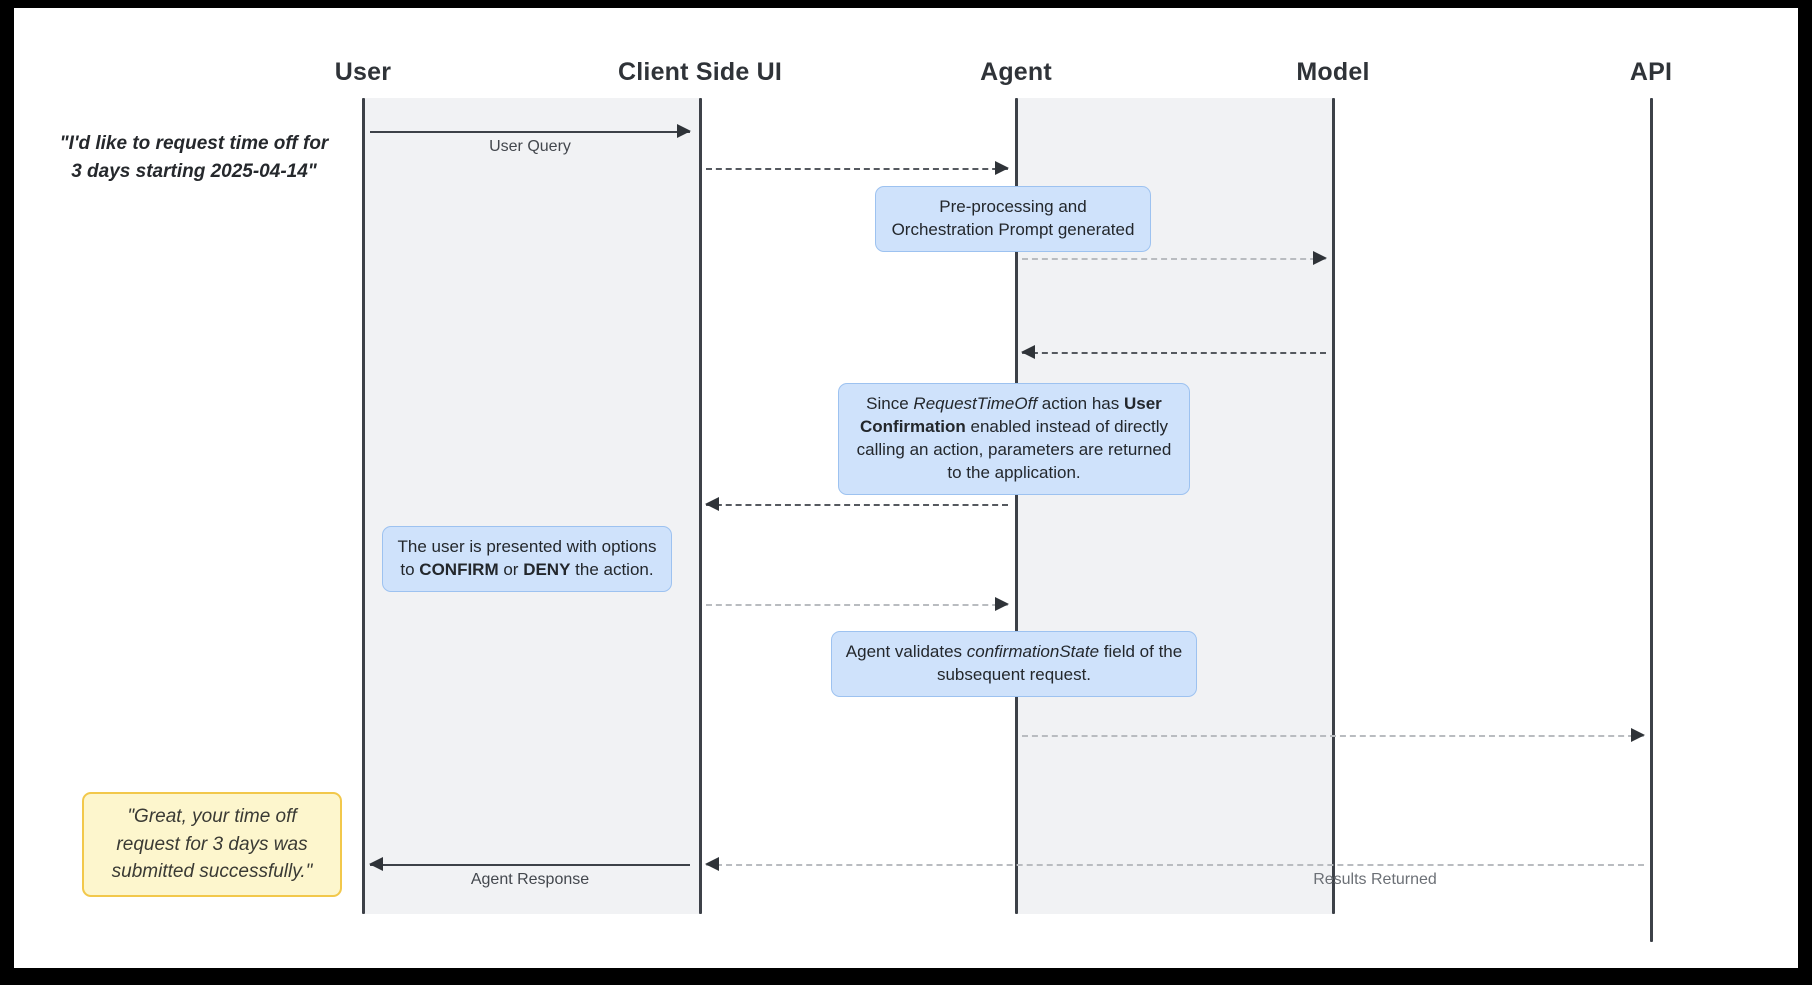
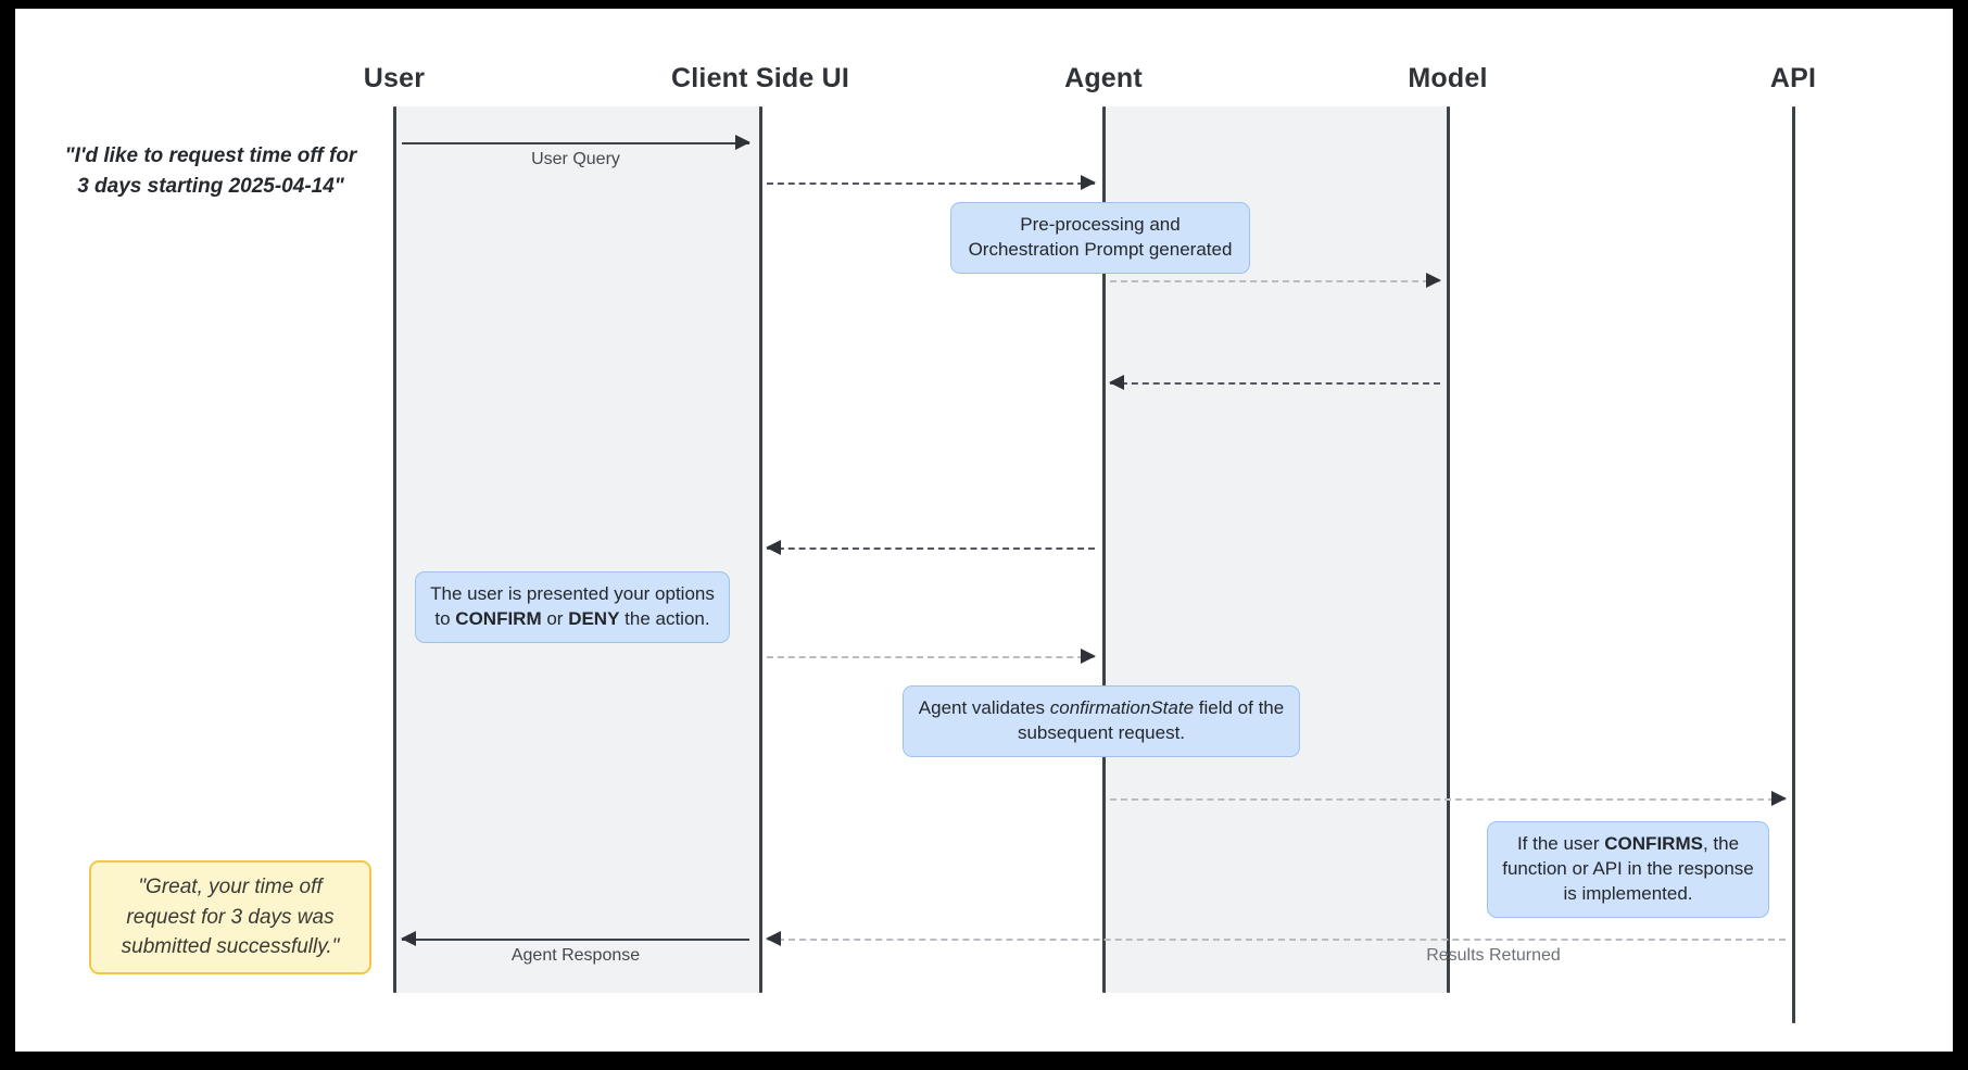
  User
  Client Side UI
  Agent
  Model
  API
  User Query
  Agent Response
  Results Returned
  "I'd like to request time off for
  3 days starting 2025-04-14"
  Pre-processing and
  Orchestration Prompt generated
- Since RequestTimeOff action has User Confirmation enabled instead of directly calling an action, parameters are returned to the application.
- The user is presented with options to CONFIRM or DENY the action.
+ The user is presented your options to CONFIRM or DENY the action.
  Agent validates confirmationState field of the subsequent request.
+ If the user CONFIRMS, the function or API in the response is implemented.
  "Great, your time off request for 3 days was submitted successfully."
